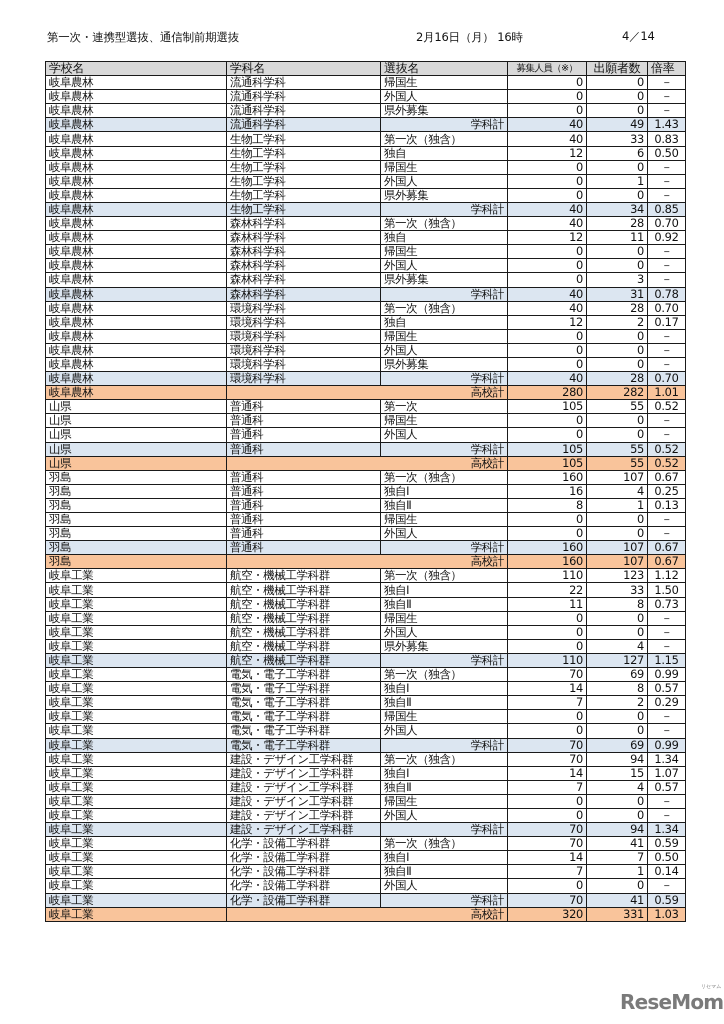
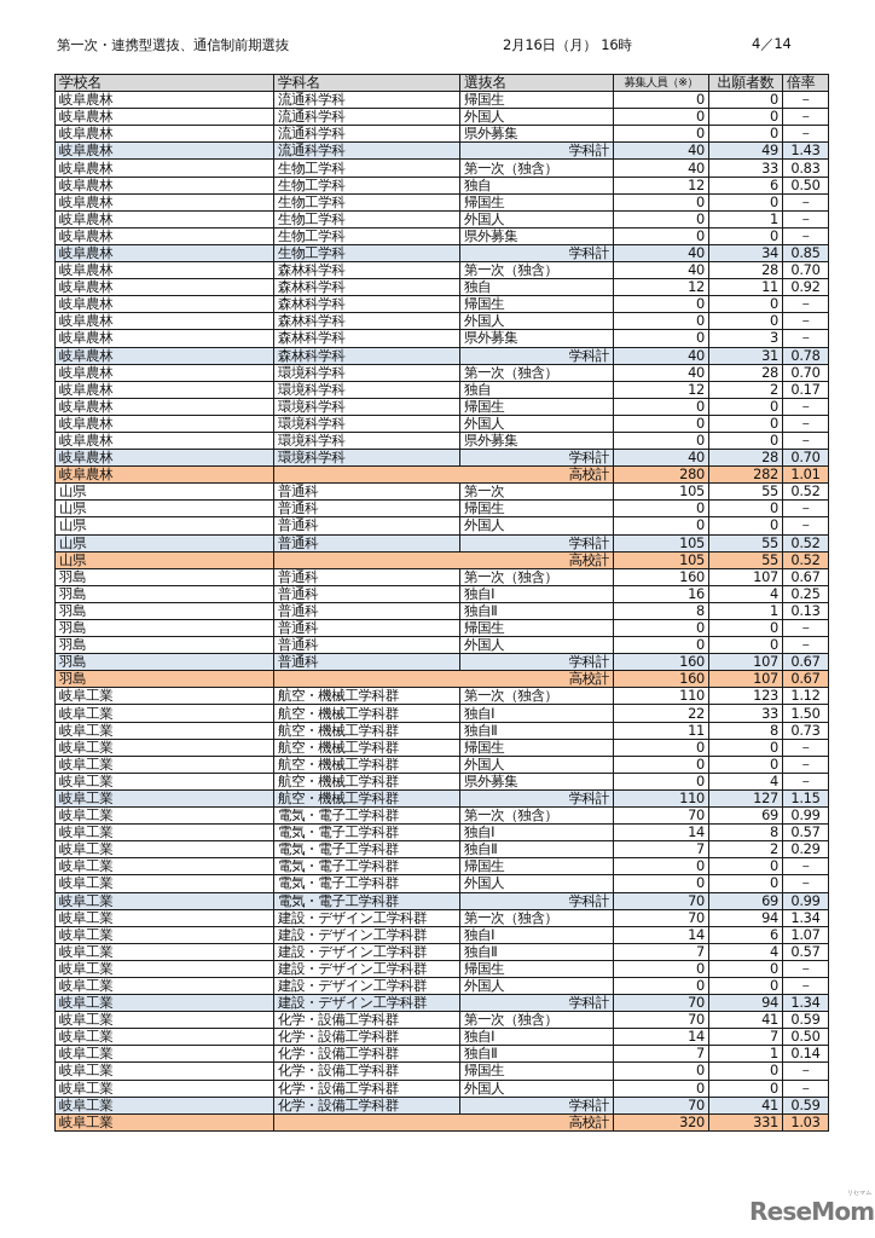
  第一次・連携型選抜、通信制前期選抜
  2月16日（月） 16時
  4／14
  学校名	学科名	選抜名	募集人員（※）	出願者数	倍率
  岐阜農林	流通科学科	帰国生	0	0	－
  岐阜農林	流通科学科	外国人	0	0	－
  岐阜農林	流通科学科	県外募集	0	0	－
  岐阜農林	流通科学科	学科計	40	49	1.43
  岐阜農林	生物工学科	第一次（独含）	40	33	0.83
  岐阜農林	生物工学科	独自	12	6	0.50
  岐阜農林	生物工学科	帰国生	0	0	－
  岐阜農林	生物工学科	外国人	0	1	－
  岐阜農林	生物工学科	県外募集	0	0	－
  岐阜農林	生物工学科	学科計	40	34	0.85
  岐阜農林	森林科学科	第一次（独含）	40	28	0.70
  岐阜農林	森林科学科	独自	12	11	0.92
  岐阜農林	森林科学科	帰国生	0	0	－
  岐阜農林	森林科学科	外国人	0	0	－
  岐阜農林	森林科学科	県外募集	0	3	－
  岐阜農林	森林科学科	学科計	40	31	0.78
  岐阜農林	環境科学科	第一次（独含）	40	28	0.70
  岐阜農林	環境科学科	独自	12	2	0.17
  岐阜農林	環境科学科	帰国生	0	0	－
  岐阜農林	環境科学科	外国人	0	0	－
  岐阜農林	環境科学科	県外募集	0	0	－
  岐阜農林	環境科学科	学科計	40	28	0.70
  岐阜農林	高校計	280	282	1.01
  山県	普通科	第一次	105	55	0.52
  山県	普通科	帰国生	0	0	－
  山県	普通科	外国人	0	0	－
  山県	普通科	学科計	105	55	0.52
  山県	高校計	105	55	0.52
  羽島	普通科	第一次（独含）	160	107	0.67
  羽島	普通科	独自Ⅰ	16	4	0.25
  羽島	普通科	独自Ⅱ	8	1	0.13
  羽島	普通科	帰国生	0	0	－
  羽島	普通科	外国人	0	0	－
  羽島	普通科	学科計	160	107	0.67
  羽島	高校計	160	107	0.67
  岐阜工業	航空・機械工学科群	第一次（独含）	110	123	1.12
  岐阜工業	航空・機械工学科群	独自Ⅰ	22	33	1.50
  岐阜工業	航空・機械工学科群	独自Ⅱ	11	8	0.73
  岐阜工業	航空・機械工学科群	帰国生	0	0	－
  岐阜工業	航空・機械工学科群	外国人	0	0	－
  岐阜工業	航空・機械工学科群	県外募集	0	4	－
  岐阜工業	航空・機械工学科群	学科計	110	127	1.15
  岐阜工業	電気・電子工学科群	第一次（独含）	70	69	0.99
  岐阜工業	電気・電子工学科群	独自Ⅰ	14	8	0.57
  岐阜工業	電気・電子工学科群	独自Ⅱ	7	2	0.29
  岐阜工業	電気・電子工学科群	帰国生	0	0	－
  岐阜工業	電気・電子工学科群	外国人	0	0	－
  岐阜工業	電気・電子工学科群	学科計	70	69	0.99
  岐阜工業	建設・デザイン工学科群	第一次（独含）	70	94	1.34
- 岐阜工業	建設・デザイン工学科群	独自Ⅰ	14	15	1.07
+ 岐阜工業	建設・デザイン工学科群	独自Ⅰ	14	6	1.07
  岐阜工業	建設・デザイン工学科群	独自Ⅱ	7	4	0.57
  岐阜工業	建設・デザイン工学科群	帰国生	0	0	－
  岐阜工業	建設・デザイン工学科群	外国人	0	0	－
  岐阜工業	建設・デザイン工学科群	学科計	70	94	1.34
  岐阜工業	化学・設備工学科群	第一次（独含）	70	41	0.59
  岐阜工業	化学・設備工学科群	独自Ⅰ	14	7	0.50
  岐阜工業	化学・設備工学科群	独自Ⅱ	7	1	0.14
+ 岐阜工業	化学・設備工学科群	帰国生	0	0	－
  岐阜工業	化学・設備工学科群	外国人	0	0	－
  岐阜工業	化学・設備工学科群	学科計	70	41	0.59
  岐阜工業	高校計	320	331	1.03
  ReseMom
